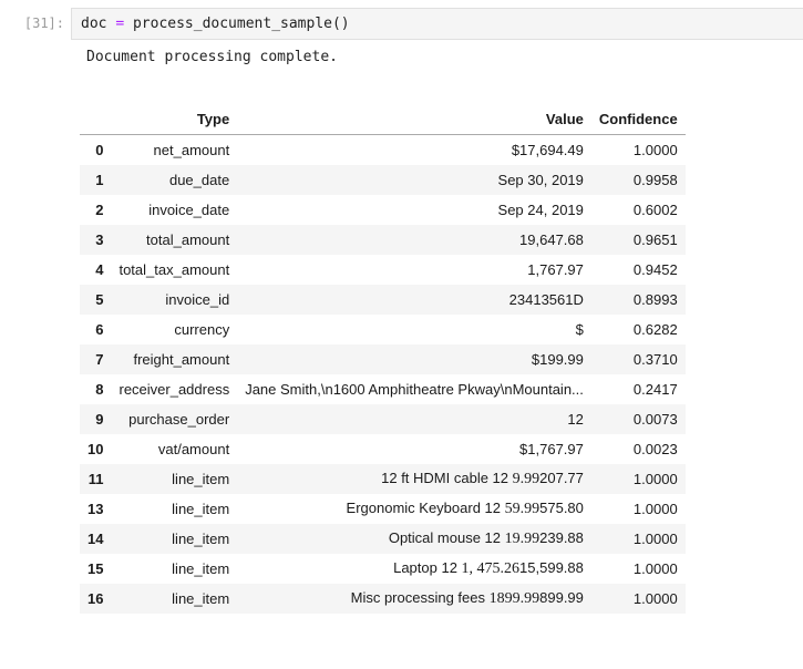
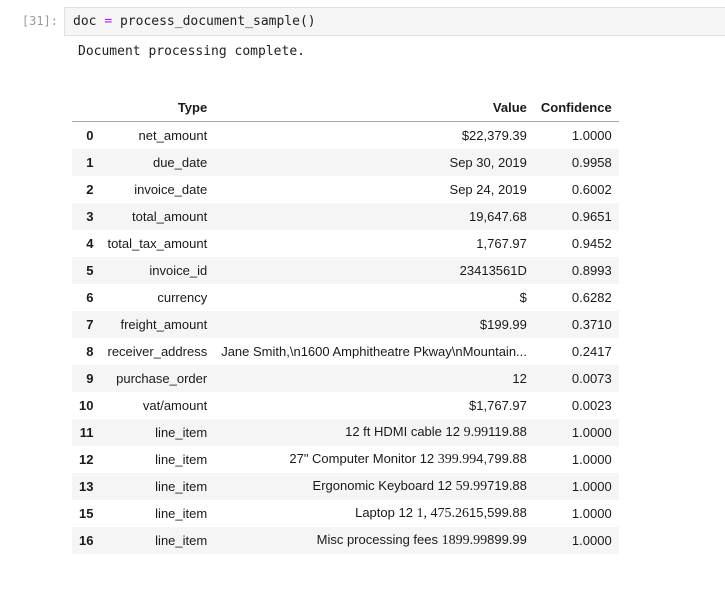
  [31]:
  doc = process_document_sample()
  Document processing complete.
  	Type	Value	Confidence
- 0	net_amount	$17,694.49	1.0000
+ 0	net_amount	$22,379.39	1.0000
  1	due_date	Sep 30, 2019	0.9958
  2	invoice_date	Sep 24, 2019	0.6002
  3	total_amount	19,647.68	0.9651
  4	total_tax_amount	1,767.97	0.9452
  5	invoice_id	23413561D	0.8993
  6	currency	$	0.6282
  7	freight_amount	$199.99	0.3710
  8	receiver_address	Jane Smith,\n1600 Amphitheatre Pkway\nMountain...	0.2417
  9	purchase_order	12	0.0073
  10	vat/amount	$1,767.97	0.0023
- 11	line_item	12 ft HDMI cable 12 9.99207.77	1.0000
+ 11	line_item	12 ft HDMI cable 12 9.99119.88	1.0000
+ 12	line_item	27" Computer Monitor 12 399.994,799.88	1.0000
- 13	line_item	Ergonomic Keyboard 12 59.99575.80	1.0000
+ 13	line_item	Ergonomic Keyboard 12 59.99719.88	1.0000
- 14	line_item	Optical mouse 12 19.99239.88	1.0000
  15	line_item	Laptop 12 1, 475.2615,599.88	1.0000
  16	line_item	Misc processing fees 1899.99899.99	1.0000
